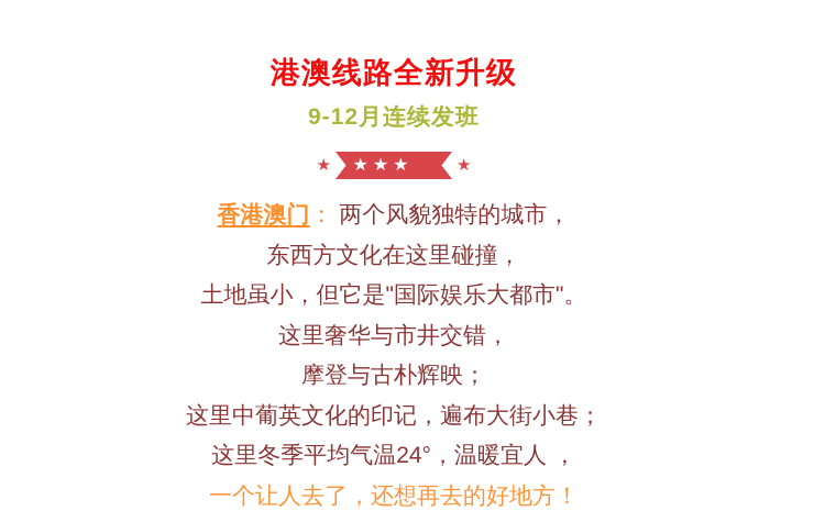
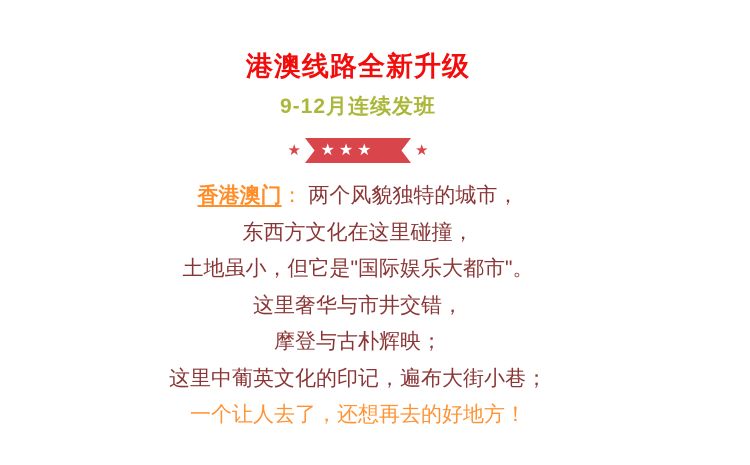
  港澳线路全新升级
  9-12月连续发班
  ★
  ★
  ★
  ★
  ★
  香港澳门： 两个风貌独特的城市，
  东西方文化在这里碰撞，
  土地虽小，但它是"国际娱乐大都市"。
  这里奢华与市井交错，
  摩登与古朴辉映；
  这里中葡英文化的印记，遍布大街小巷；
- 这里冬季平均气温24°，温暖宜人 ，
  一个让人去了，还想再去的好地方！
